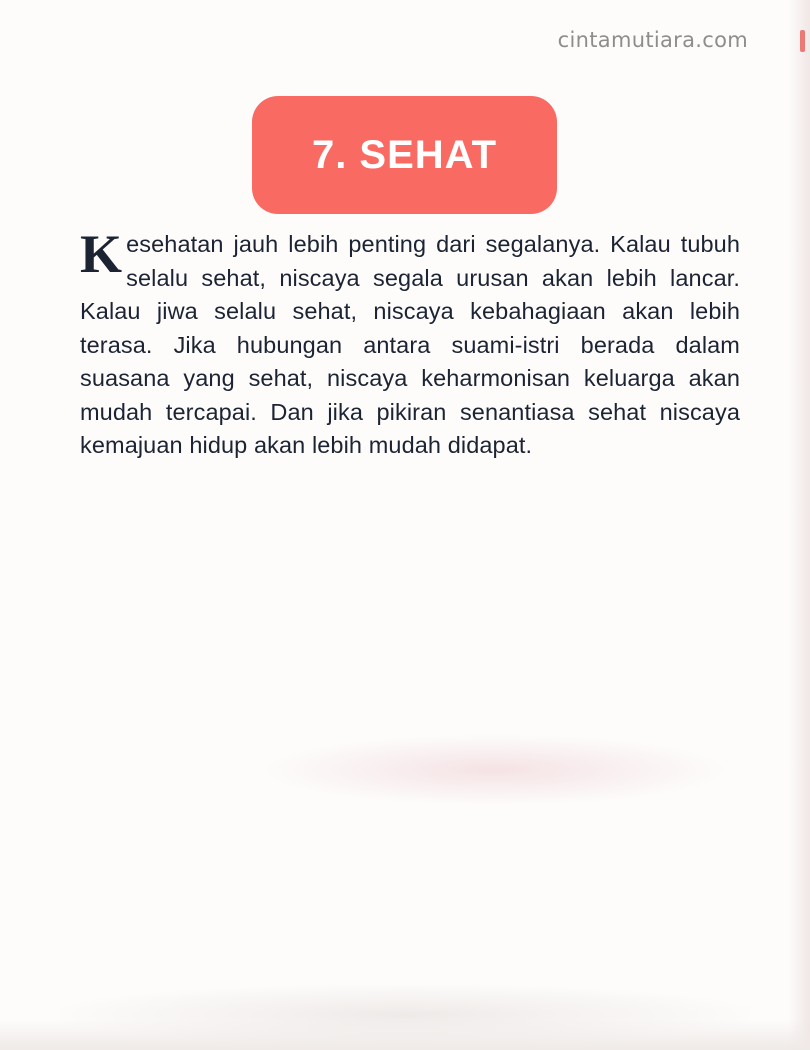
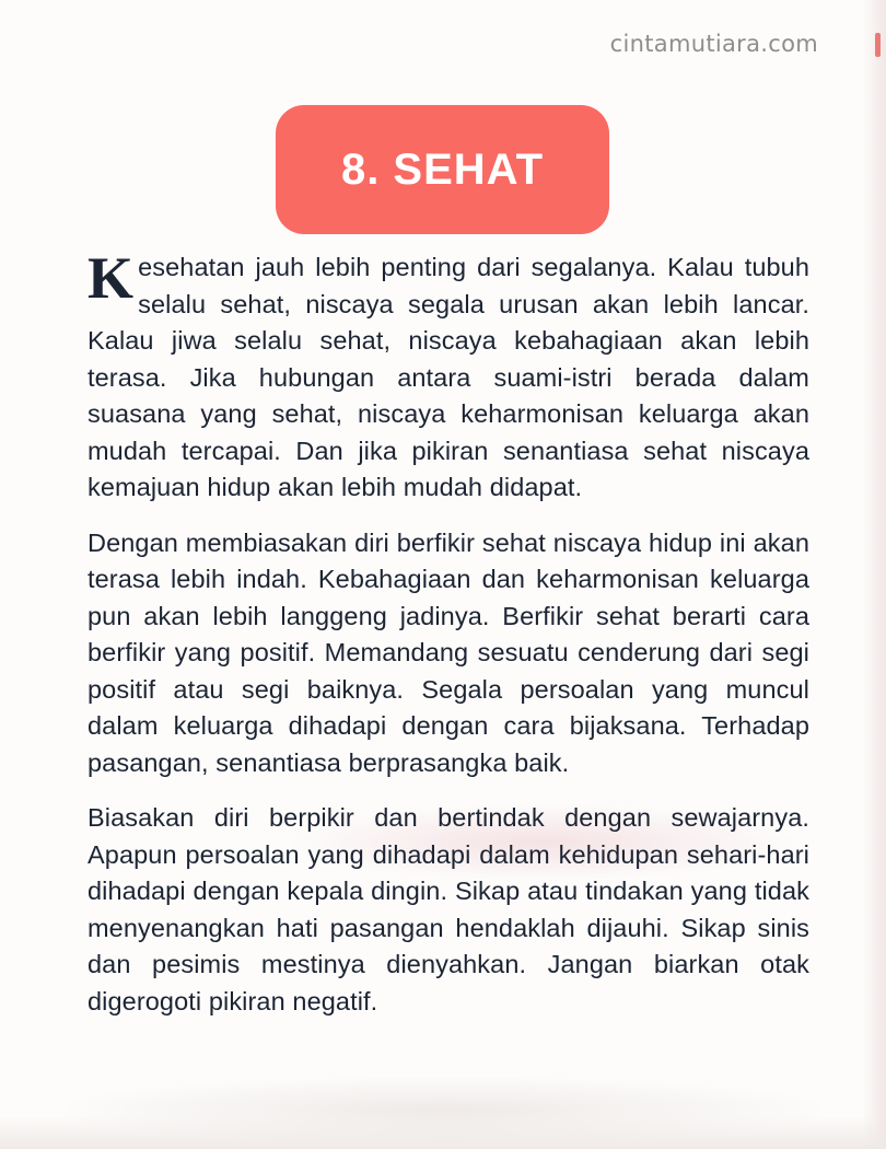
  cintamutiara.com
- 7. SEHAT
+ 8. SEHAT
  K
  esehatan jauh lebih penting dari segalanya. Kalau tubuh selalu sehat, niscaya segala urusan akan lebih lancar. Kalau jiwa selalu sehat, niscaya kebahagiaan akan lebih terasa. Jika hubungan antara suami-istri berada dalam suasana yang sehat, niscaya keharmonisan keluarga akan mudah tercapai. Dan jika pikiran senantiasa sehat niscaya kemajuan hidup akan lebih mudah didapat.
+ Dengan membiasakan diri berfikir sehat niscaya hidup ini akan terasa lebih indah. Kebahagiaan dan keharmonisan keluarga pun akan lebih langgeng jadinya. Berfikir sehat berarti cara berfikir yang positif. Memandang sesuatu cenderung dari segi positif atau segi baiknya. Segala persoalan yang muncul dalam keluarga dihadapi dengan cara bijaksana. Terhadap pasangan, senantiasa berprasangka baik.
+ Biasakan diri berpikir dan bertindak dengan sewajarnya. Apapun persoalan yang dihadapi dalam kehidupan sehari-hari dihadapi dengan kepala dingin. Sikap atau tindakan yang tidak menyenangkan hati pasangan hendaklah dijauhi. Sikap sinis dan pesimis mestinya dienyahkan. Jangan biarkan otak digerogoti pikiran negatif.
